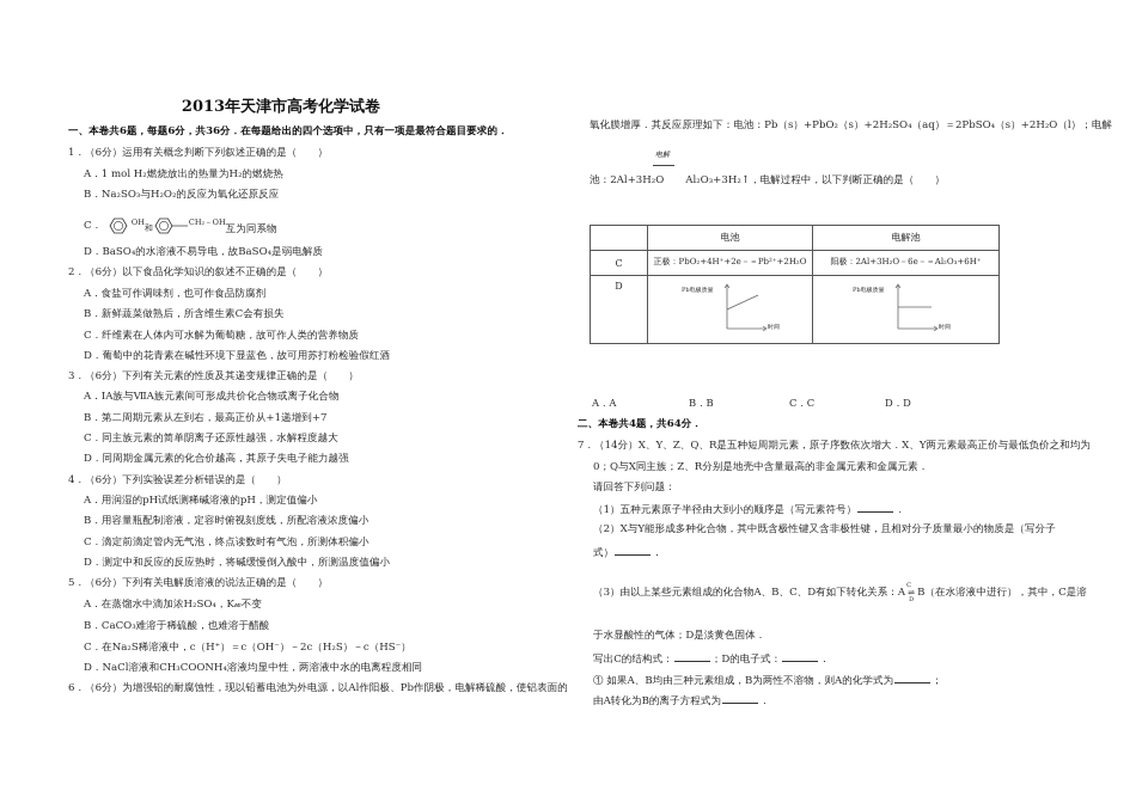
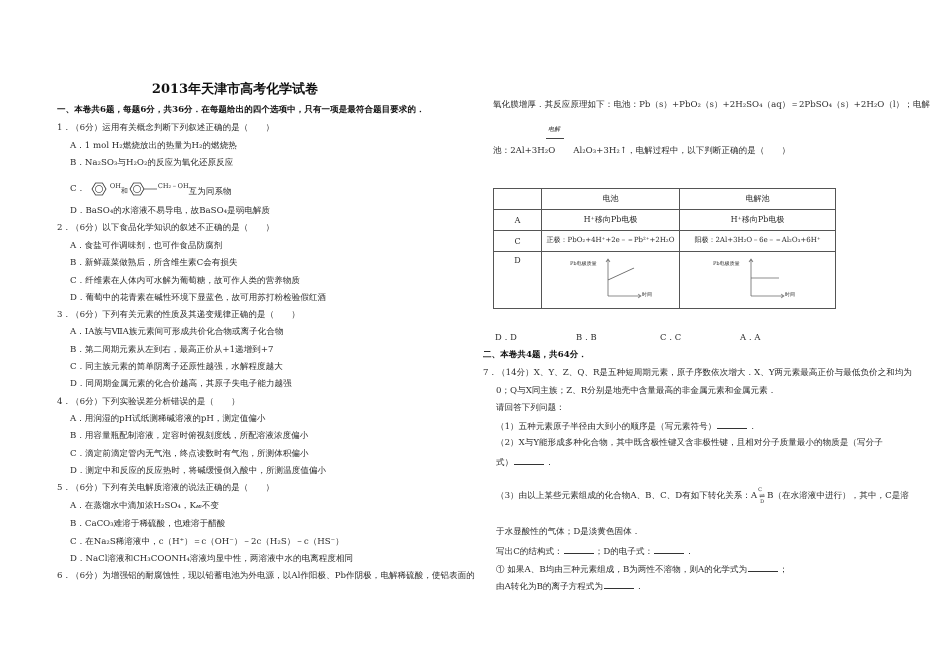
  2013年天津市高考化学试卷
  一、本卷共6题，每题6分，共36分．在每题给出的四个选项中，只有一项是最符合题目要求的．
  1．（6分）运用有关概念判断下列叙述正确的是（ ）
  A．1 mol H₂燃烧放出的热量为H₂的燃烧热
  B．Na₂SO₃与H₂O₂的反应为氧化还原反应
  C． OH和 CH₂－OH互为同系物
  D．BaSO₄的水溶液不易导电，故BaSO₄是弱电解质
  2．（6分）以下食品化学知识的叙述不正确的是（ ）
  A．食盐可作调味剂，也可作食品防腐剂
  B．新鲜蔬菜做熟后，所含维生素C会有损失
  C．纤维素在人体内可水解为葡萄糖，故可作人类的营养物质
  D．葡萄中的花青素在碱性环境下显蓝色，故可用苏打粉检验假红酒
  3．（6分）下列有关元素的性质及其递变规律正确的是（ ）
  A．ⅠA族与ⅦA族元素间可形成共价化合物或离子化合物
  B．第二周期元素从左到右，最高正价从+1递增到+7
  C．同主族元素的简单阴离子还原性越强，水解程度越大
  D．同周期金属元素的化合价越高，其原子失电子能力越强
  4．（6分）下列实验误差分析错误的是（ ）
  A．用润湿的pH试纸测稀碱溶液的pH，测定值偏小
  B．用容量瓶配制溶液，定容时俯视刻度线，所配溶液浓度偏小
  C．滴定前滴定管内无气泡，终点读数时有气泡，所测体积偏小
  D．测定中和反应的反应热时，将碱缓慢倒入酸中，所测温度值偏小
  5．（6分）下列有关电解质溶液的说法正确的是（ ）
  A．在蒸馏水中滴加浓H₂SO₄，K𝓌不变
  B．CaCO₃难溶于稀硫酸，也难溶于醋酸
  C．在Na₂S稀溶液中，c（H⁺）＝c（OH⁻）－2c（H₂S）－c（HS⁻）
  D．NaCl溶液和CH₃COONH₄溶液均显中性，两溶液中水的电离程度相同
  6．（6分）为增强铝的耐腐蚀性，现以铅蓄电池为外电源，以Al作阳极、Pb作阴极，电解稀硫酸，使铝表面的
  氧化膜增厚．其反应原理如下：电池：Pb（s）+PbO₂（s）+2H₂SO₄（aq）＝2PbSO₄（s）+2H₂O（l）；电解
  池：2Al+3H₂O Al₂O₃+3H₂↑，电解过程中，以下判断正确的是（ ）
  	电池	电解池
+ A	H⁺移向Pb电极	H⁺移向Pb电极
  C	正极：PbO₂+4H⁺+2e－＝Pb²⁺+2H₂O	阳极：2Al+3H₂O－6e－＝Al₂O₃+6H⁺
- A．A
+ D．D
  B．B
  C．C
- D．D
+ A．A
  二、本卷共4题，共64分．
  7．（14分）X、Y、Z、Q、R是五种短周期元素，原子序数依次增大．X、Y两元素最高正价与最低负价之和均为
  0；Q与X同主族；Z、R分别是地壳中含量最高的非金属元素和金属元素．
  请回答下列问题：
  （1）五种元素原子半径由大到小的顺序是（写元素符号） ．
  （2）X与Y能形成多种化合物，其中既含极性键又含非极性键，且相对分子质量最小的物质是（写分子
  式） ．
  （3）由以上某些元素组成的化合物A、B、C、D有如下转化关系：A
  ⇌
  B（在水溶液中进行），其中，C是溶
  于水显酸性的气体；D是淡黄色固体．
  写出C的结构式： ；D的电子式： ．
  ① 如果A、B均由三种元素组成，B为两性不溶物，则A的化学式为 ；
  由A转化为B的离子方程式为 ．
